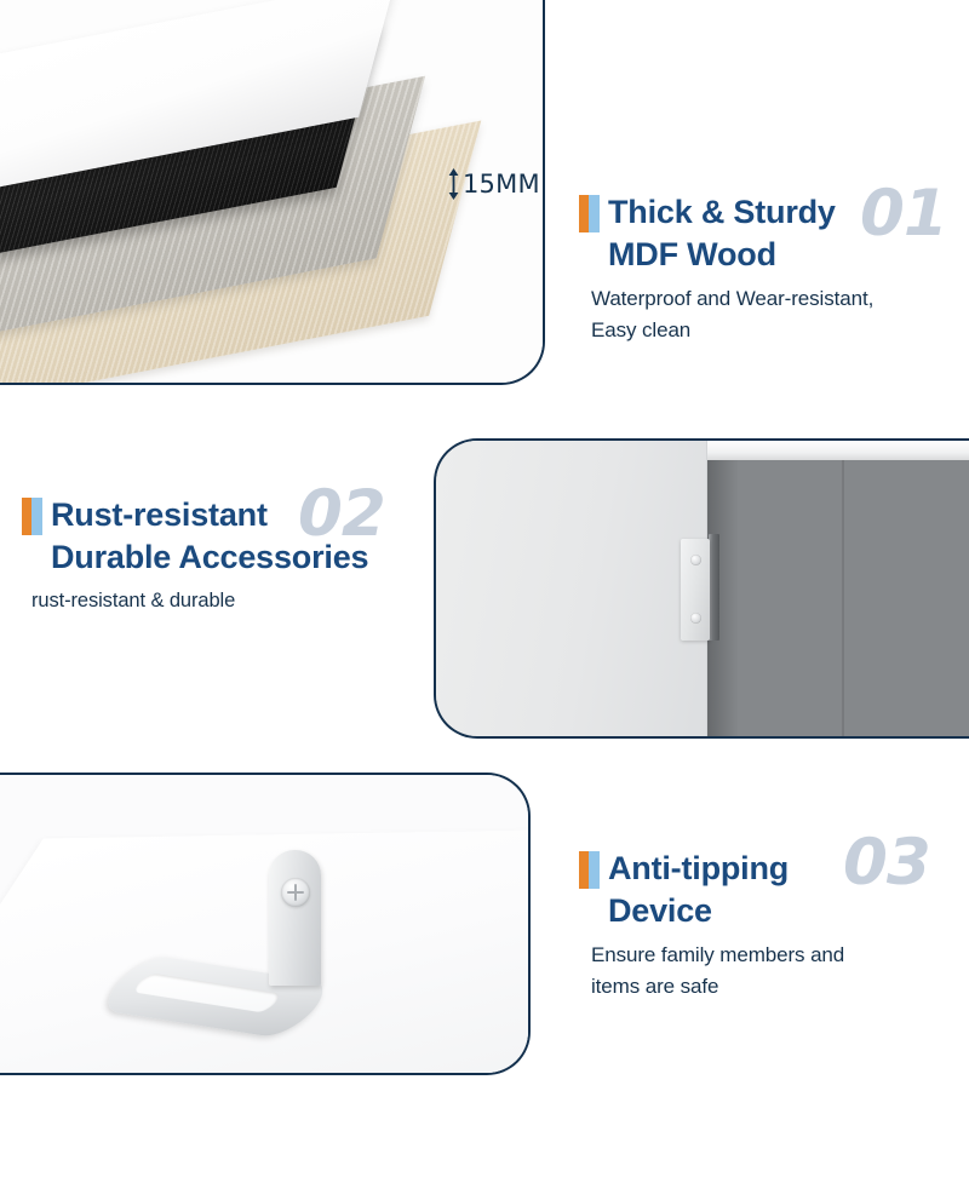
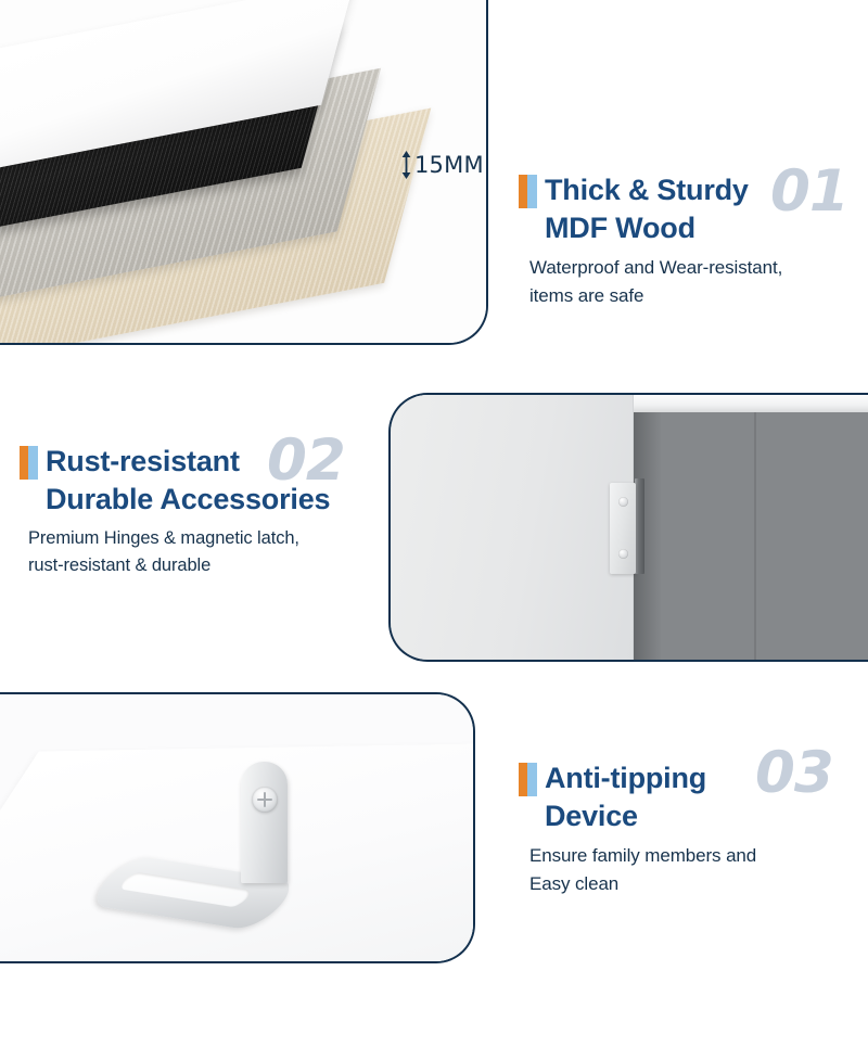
  15MM
  01
  Thick & Sturdy
  MDF Wood
  Waterproof and Wear-resistant,
- Easy clean
+ items are safe
  02
  Rust-resistant
  Durable Accessories
+ Premium Hinges & magnetic latch,
  rust-resistant & durable
  03
  Anti-tipping
  Device
  Ensure family members and
- items are safe
+ Easy clean
